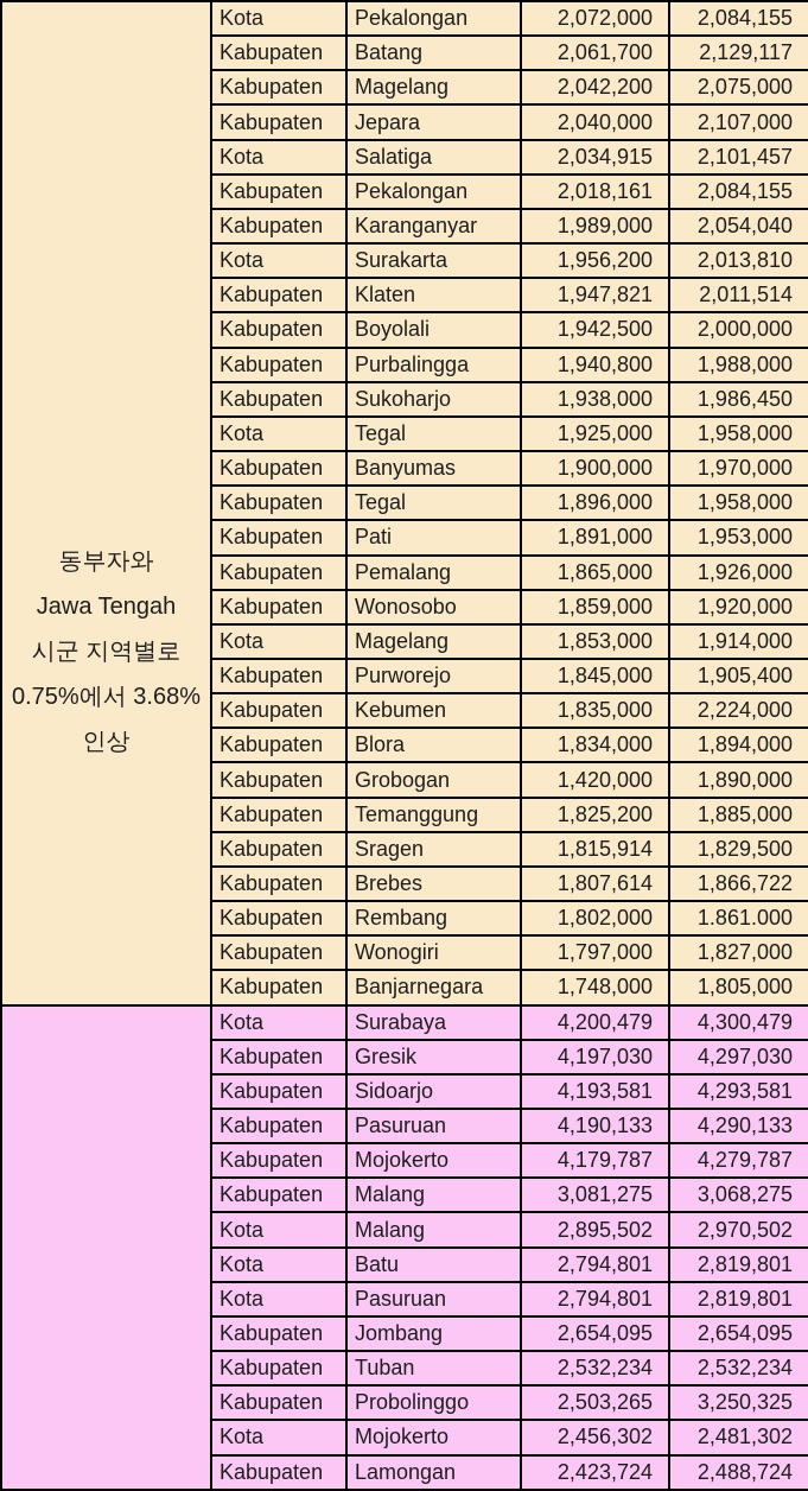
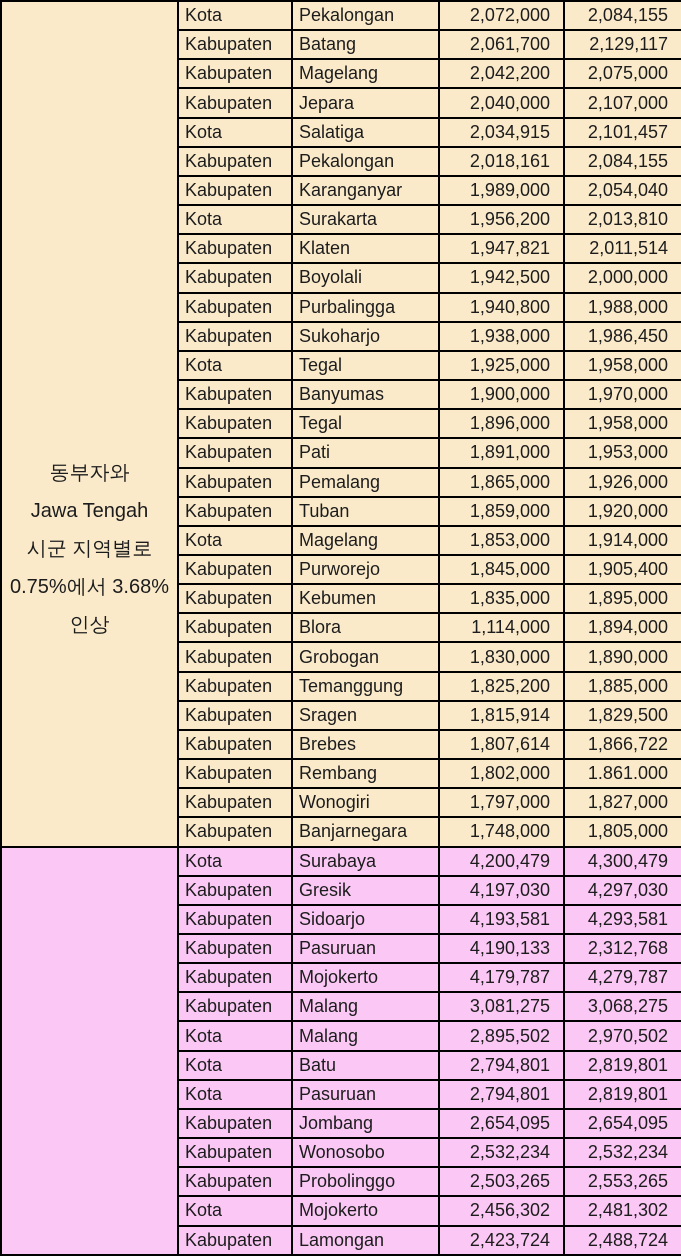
  동부자와Jawa Tengah시군 지역별로0.75%에서 3.68%인상	Kota	Pekalongan	2,072,000	2,084,155
  Kabupaten	Batang	2,061,700	2,129,117
  Kabupaten	Magelang	2,042,200	2,075,000
  Kabupaten	Jepara	2,040,000	2,107,000
  Kota	Salatiga	2,034,915	2,101,457
  Kabupaten	Pekalongan	2,018,161	2,084,155
  Kabupaten	Karanganyar	1,989,000	2,054,040
  Kota	Surakarta	1,956,200	2,013,810
  Kabupaten	Klaten	1,947,821	2,011,514
  Kabupaten	Boyolali	1,942,500	2,000,000
  Kabupaten	Purbalingga	1,940,800	1,988,000
  Kabupaten	Sukoharjo	1,938,000	1,986,450
  Kota	Tegal	1,925,000	1,958,000
  Kabupaten	Banyumas	1,900,000	1,970,000
  Kabupaten	Tegal	1,896,000	1,958,000
  Kabupaten	Pati	1,891,000	1,953,000
  Kabupaten	Pemalang	1,865,000	1,926,000
- Kabupaten	Wonosobo	1,859,000	1,920,000
+ Kabupaten	Tuban	1,859,000	1,920,000
  Kota	Magelang	1,853,000	1,914,000
  Kabupaten	Purworejo	1,845,000	1,905,400
- Kabupaten	Kebumen	1,835,000	2,224,000
+ Kabupaten	Kebumen	1,835,000	1,895,000
- Kabupaten	Blora	1,834,000	1,894,000
+ Kabupaten	Blora	1,114,000	1,894,000
- Kabupaten	Grobogan	1,420,000	1,890,000
+ Kabupaten	Grobogan	1,830,000	1,890,000
  Kabupaten	Temanggung	1,825,200	1,885,000
  Kabupaten	Sragen	1,815,914	1,829,500
  Kabupaten	Brebes	1,807,614	1,866,722
  Kabupaten	Rembang	1,802,000	1.861.000
  Kabupaten	Wonogiri	1,797,000	1,827,000
  Kabupaten	Banjarnegara	1,748,000	1,805,000
  	Kota	Surabaya	4,200,479	4,300,479
  Kabupaten	Gresik	4,197,030	4,297,030
  Kabupaten	Sidoarjo	4,193,581	4,293,581
- Kabupaten	Pasuruan	4,190,133	4,290,133
+ Kabupaten	Pasuruan	4,190,133	2,312,768
  Kabupaten	Mojokerto	4,179,787	4,279,787
  Kabupaten	Malang	3,081,275	3,068,275
  Kota	Malang	2,895,502	2,970,502
  Kota	Batu	2,794,801	2,819,801
  Kota	Pasuruan	2,794,801	2,819,801
  Kabupaten	Jombang	2,654,095	2,654,095
- Kabupaten	Tuban	2,532,234	2,532,234
+ Kabupaten	Wonosobo	2,532,234	2,532,234
- Kabupaten	Probolinggo	2,503,265	3,250,325
+ Kabupaten	Probolinggo	2,503,265	2,553,265
  Kota	Mojokerto	2,456,302	2,481,302
  Kabupaten	Lamongan	2,423,724	2,488,724
